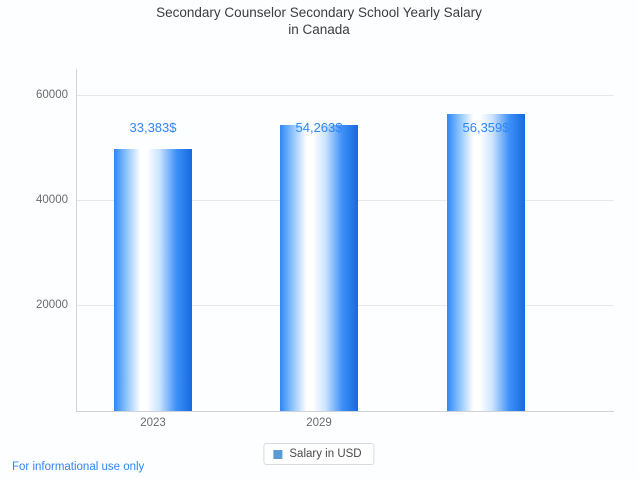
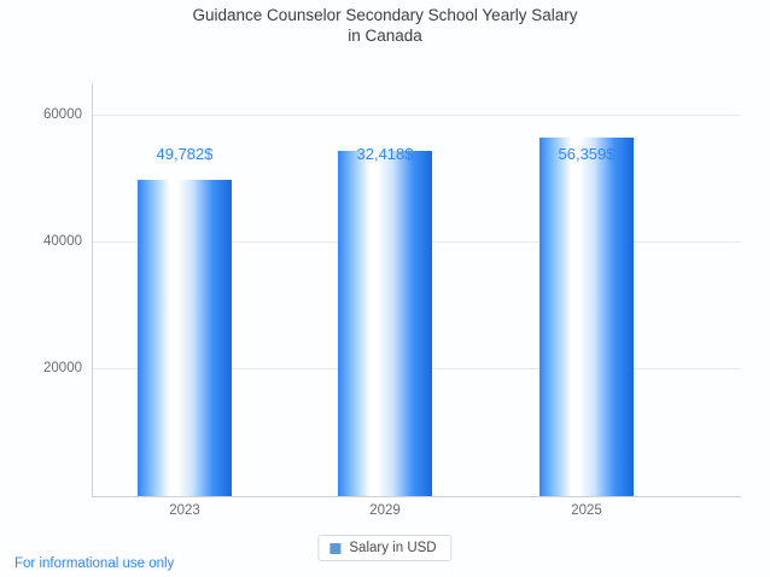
- Secondary Counselor Secondary School Yearly Salary
+ Guidance Counselor Secondary School Yearly Salary
  in Canada
  60000
  40000
  20000
- 33,383$
+ 49,782$
  2023
- 54,263$
+ 32,418$
  2029
  56,359$
+ 2025
  Salary in USD
  For informational use only
